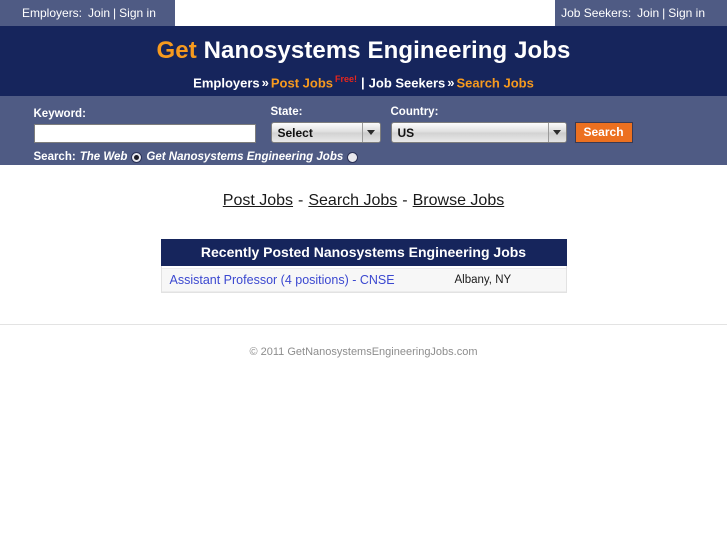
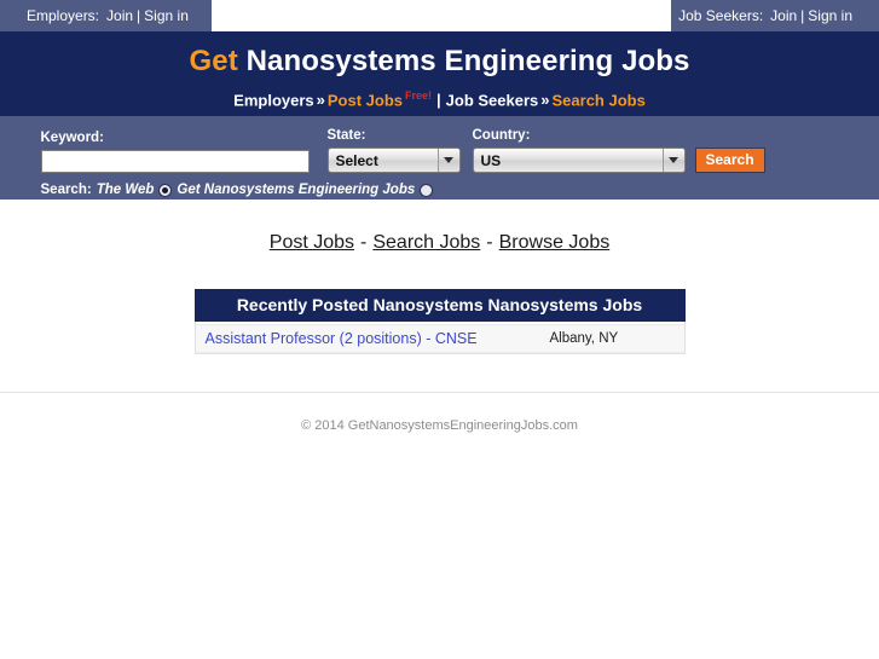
  Employers:
  Join
  |
  Sign in
  Job Seekers:
  Join
  |
  Sign in
  Get Nanosystems Engineering Jobs
  Employers » Post Jobs Free! | Job Seekers » Search Jobs
  Keyword:
  State:
  Select
  Country:
  US
  Search
  Search:
  The Web
  Get Nanosystems Engineering Jobs
  Post Jobs - Search Jobs - Browse Jobs
- Recently Posted Nanosystems Engineering Jobs
+ Recently Posted Nanosystems Nanosystems Jobs
- Assistant Professor (4 positions) - CNSE
+ Assistant Professor (2 positions) - CNSE
  Albany, NY
- © 2011 GetNanosystemsEngineeringJobs.com
+ © 2014 GetNanosystemsEngineeringJobs.com
